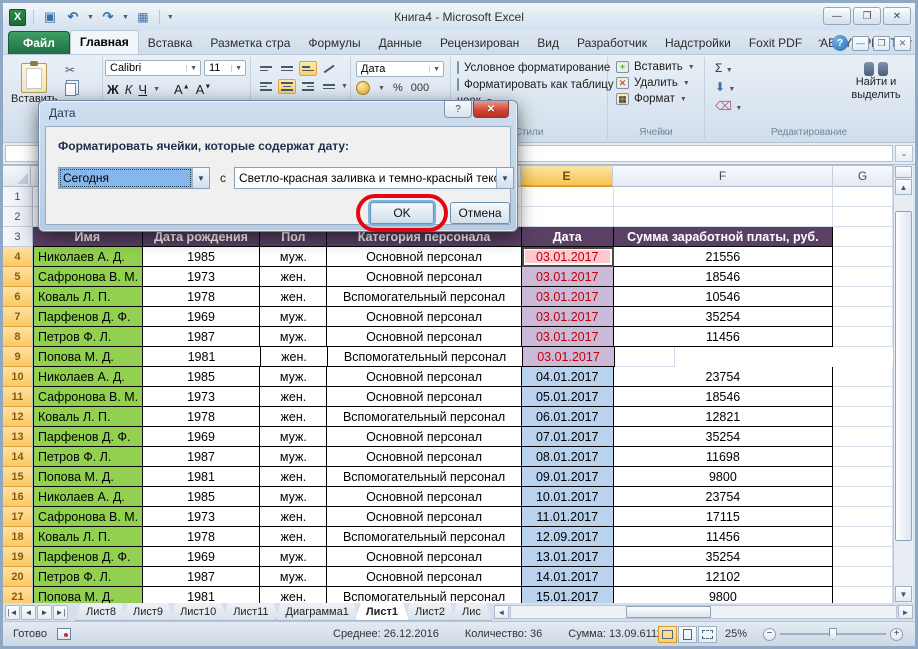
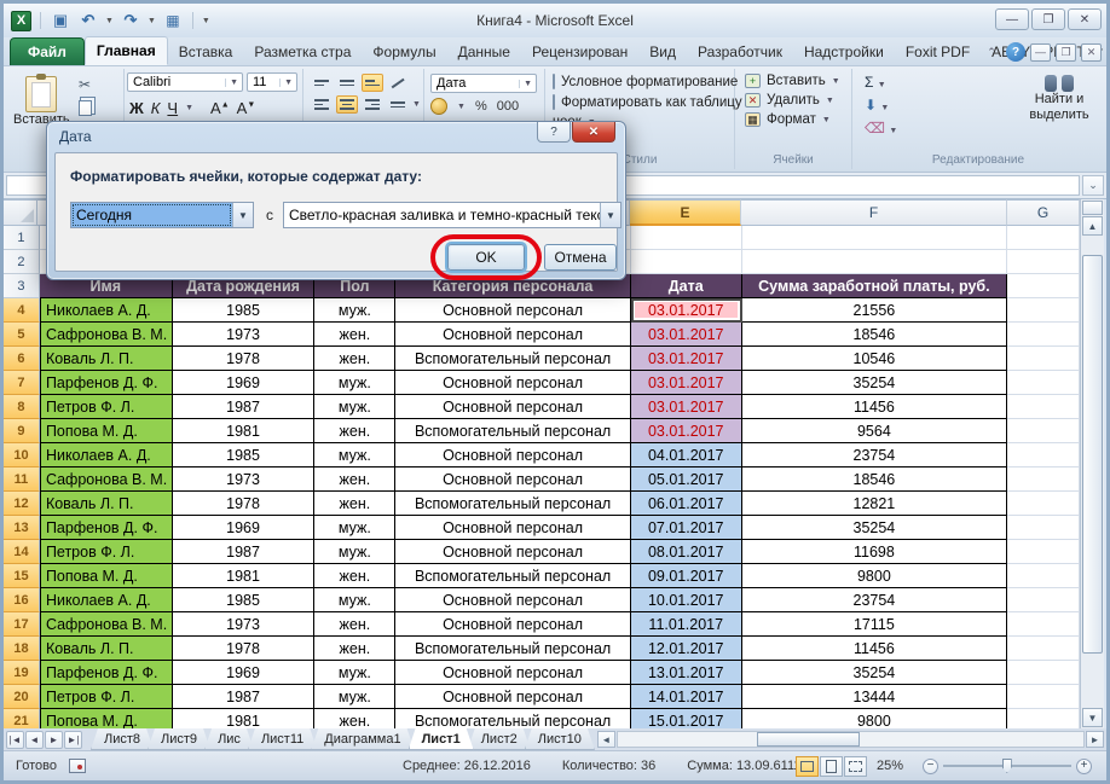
  X
  ▣
  ↶
  ↷
  ▦
  Книга4 - Microsoft Excel
  —
  ❐
  ✕
  Файл
  Главная
  Вставка
  Разметка стра
  Формулы
  Данные
  Рецензирован
  Вид
  Разработчик
  Надстройки
  Foxit PDF
  ⌃
  ?
  —
  ❐
  ✕
  Вставить
  ✂
  Calibri
  11
  Ж
  К
  Ч
  Дата
  %
  000
  Условное форматирование
  Форматировать как таблицу
  Стили
  +
  Вставить
  ✕
  Удалить
  ▦
  Формат
  Ячейки
  Найти и выделить
  Редактирование
  ⌄
  E
  F
  G
  1
  2
  3
  Имя
  Дата рождения
  Пол
  Категория персонала
  Дата
  Сумма заработной платы, руб.
  4
  Николаев А. Д.
  1985
  муж.
  Основной персонал
  03.01.2017
  21556
  5
  Сафронова В. М.
  1973
  жен.
  Основной персонал
  03.01.2017
  18546
  6
  Коваль Л. П.
  1978
  жен.
  Вспомогательный персонал
  03.01.2017
  10546
  7
  Парфенов Д. Ф.
  1969
  муж.
  Основной персонал
  03.01.2017
  35254
  8
  Петров Ф. Л.
  1987
  муж.
  Основной персонал
  03.01.2017
  11456
  9
  Попова М. Д.
  1981
  жен.
  Вспомогательный персонал
  03.01.2017
+ 9564
  10
  Николаев А. Д.
  1985
  муж.
  Основной персонал
  04.01.2017
  23754
  11
  Сафронова В. М.
  1973
  жен.
  Основной персонал
  05.01.2017
  18546
  12
  Коваль Л. П.
  1978
  жен.
  Вспомогательный персонал
  06.01.2017
  12821
  13
  Парфенов Д. Ф.
  1969
  муж.
  Основной персонал
  07.01.2017
  35254
  14
  Петров Ф. Л.
  1987
  муж.
  Основной персонал
  08.01.2017
  11698
  15
  Попова М. Д.
  1981
  жен.
  Вспомогательный персонал
  09.01.2017
  9800
  16
  Николаев А. Д.
  1985
  муж.
  Основной персонал
  10.01.2017
  23754
  17
  Сафронова В. М.
  1973
  жен.
  Основной персонал
  11.01.2017
  17115
  18
  Коваль Л. П.
  1978
  жен.
  Вспомогательный персонал
- 12.09.2017
+ 12.01.2017
  11456
  19
  Парфенов Д. Ф.
  1969
  муж.
  Основной персонал
  13.01.2017
  35254
  20
  Петров Ф. Л.
  1987
  муж.
  Основной персонал
  14.01.2017
- 12102
+ 13444
  21
  Попова М. Д.
  1981
  жен.
  Вспомогательный персонал
  15.01.2017
  9800
  ▲
  ▼
  |◄
  ◄
  ►
  ►|
  Лист8
  Лист9
- Лист10
+ Лис
  Лист11
  Диаграмма1
  Лист1
  Лист2
- Лис
+ Лист10
  ◄
  ►
  Готово
  Среднее: 26.12.2016
  Количество: 36
  Сумма: 13.09.611
  25%
  −
  +
  Дата
  ?
  ✕
  Форматировать ячейки, которые содержат дату:
  Сегодня
  ▼
  с
  Светло-красная заливка и темно-красный тек
  ▼
  OK
  Отмена
